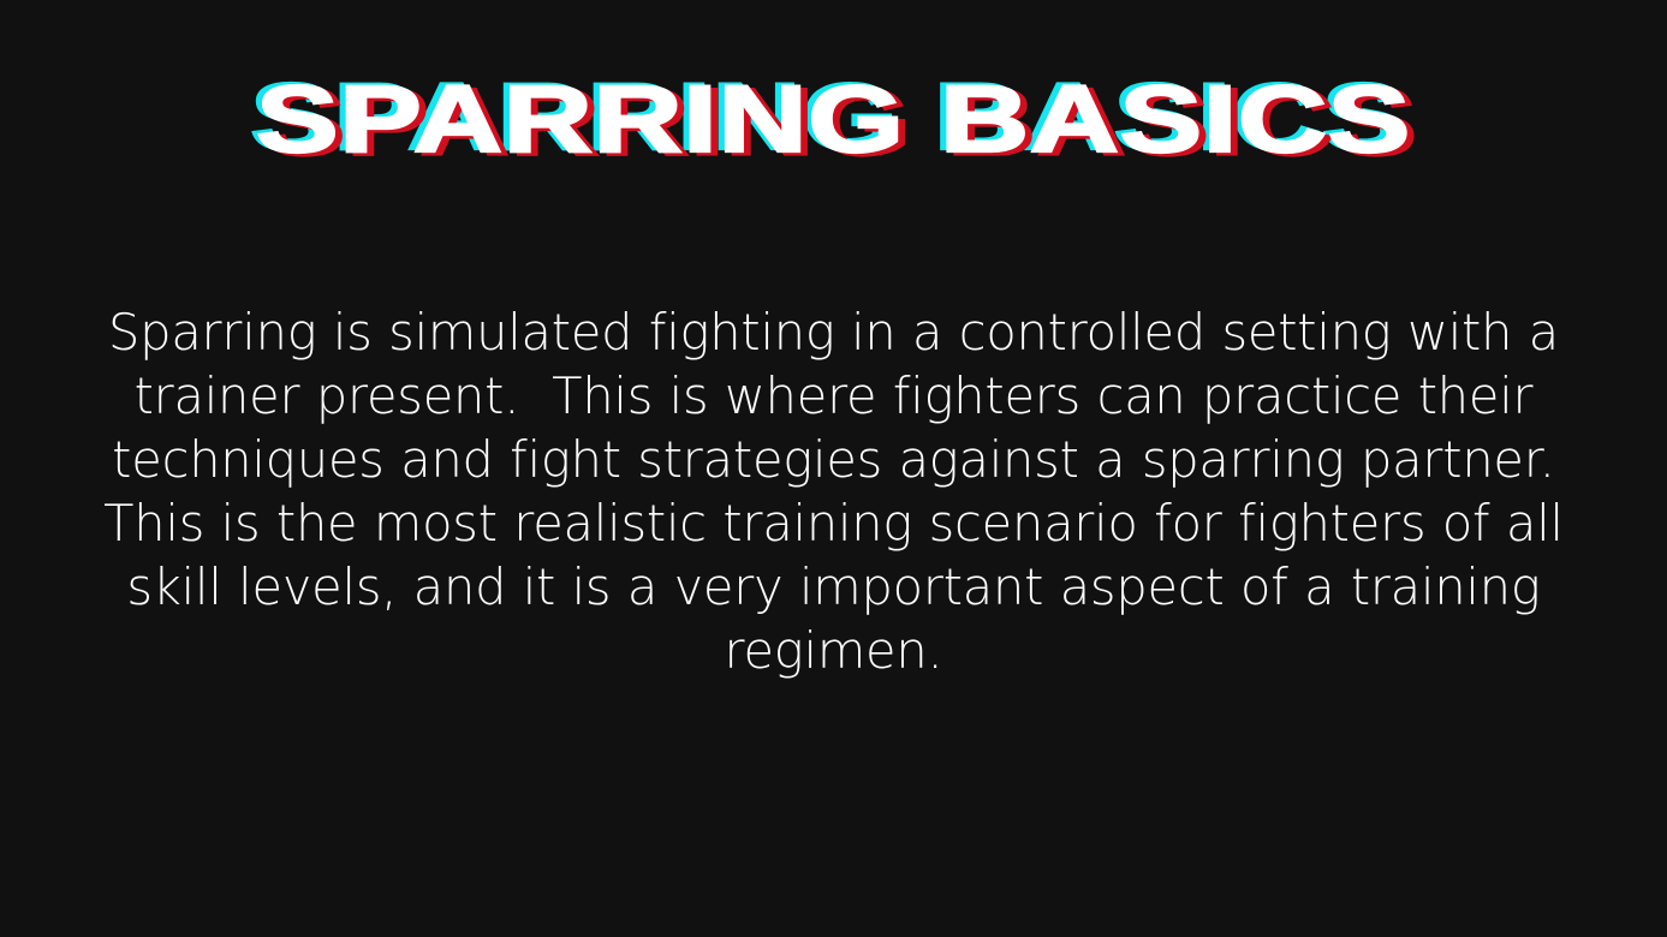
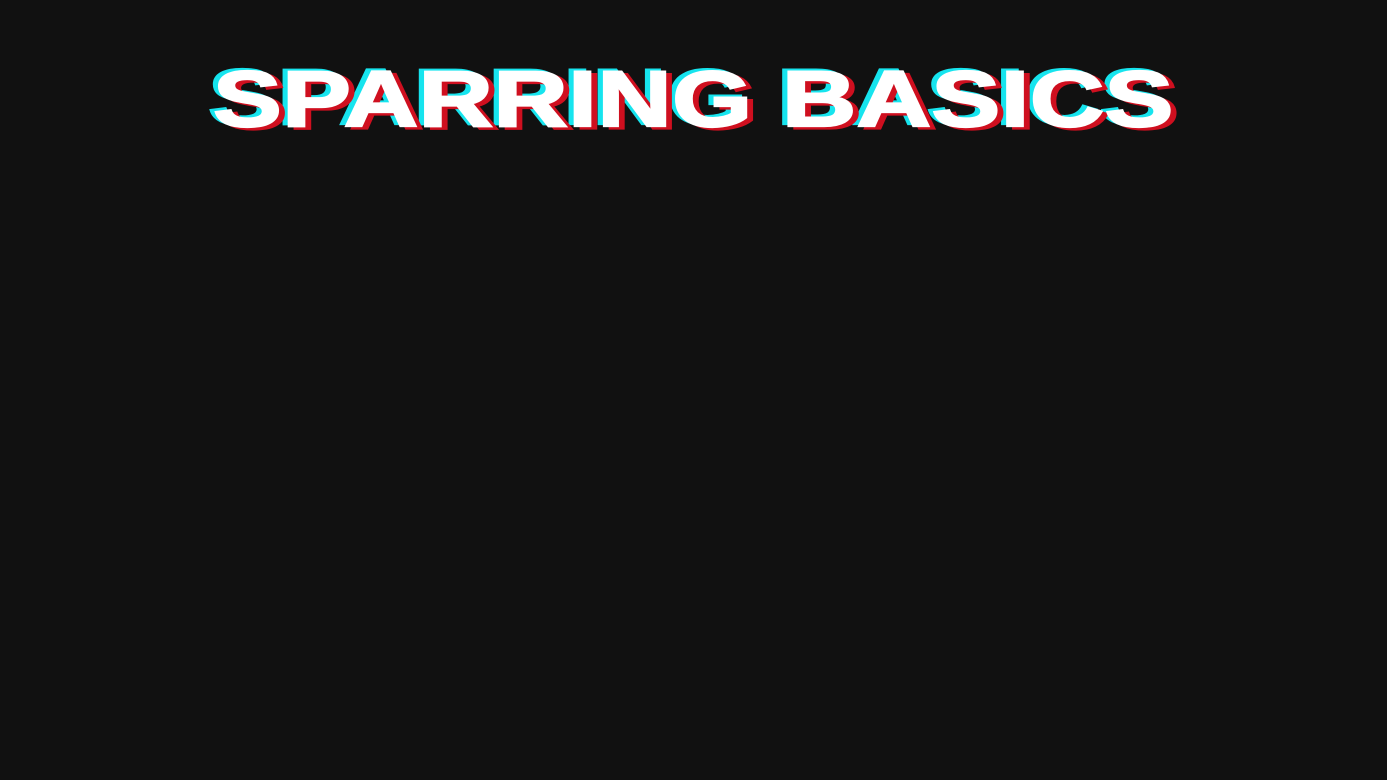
  SPARRING BASICS
  SPARRING BASICS
- Sparring is simulated fighting in a controlled setting with a trainer present. This is where fighters can practice their techniques and fight strategies against a sparring partner. This is the most realistic training scenario for fighters of all skill levels, and it is a very important aspect of a training regimen.
